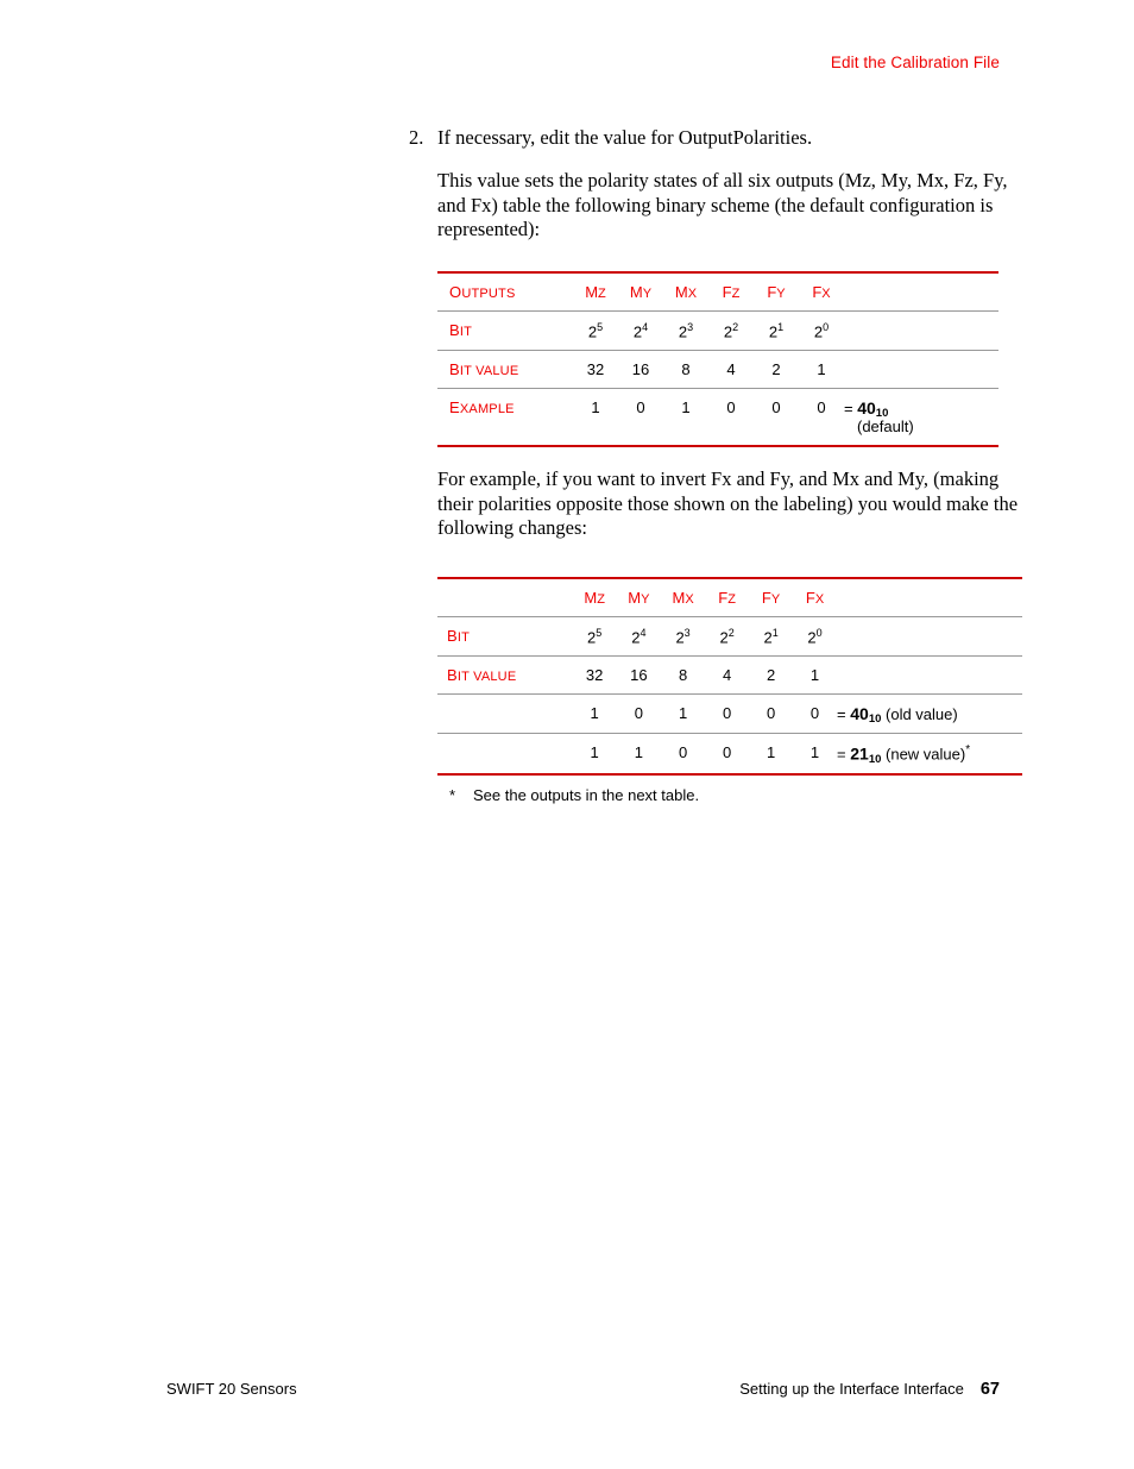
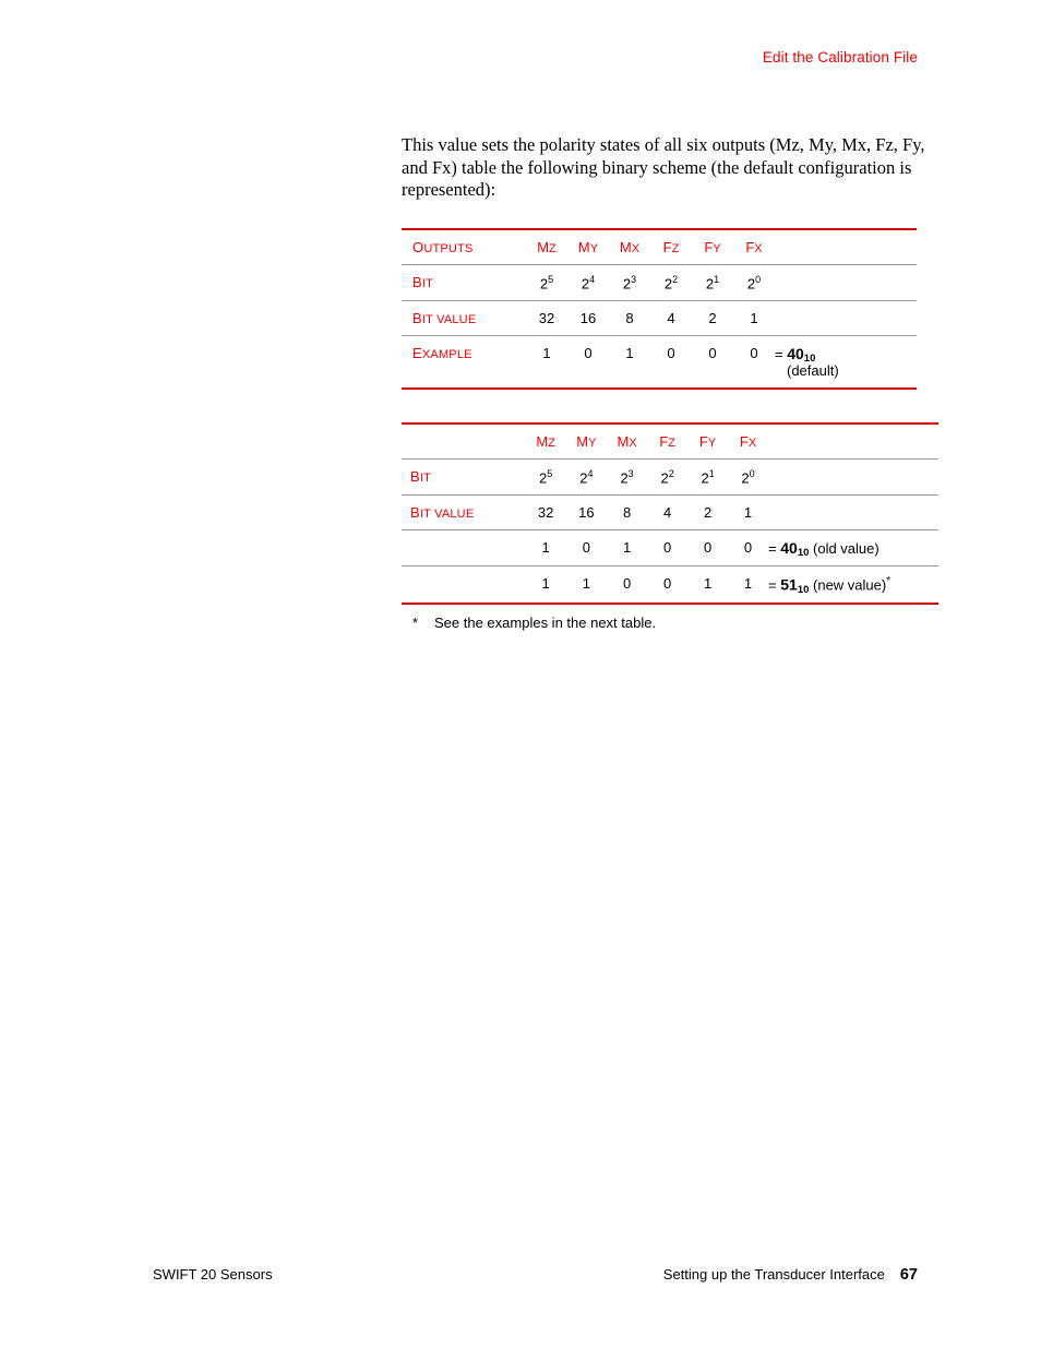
  Edit the Calibration File
- 2.
- If necessary, edit the value for OutputPolarities.
  This value sets the polarity states of all six outputs (Mz, My, Mx, Fz, Fy, and Fx) table the following binary scheme (the default configuration is represented):
  OUTPUTS	MZ	MY	MX	FZ	FY	FX
  BIT	25	24	23	22	21	20
  BIT VALUE	32	16	8	4	2	1
  EXAMPLE	1	0	1	0	0	0	= 4010(default)
- For example, if you want to invert Fx and Fy, and Mx and My, (making their polarities opposite those shown on the labeling) you would make the following changes:
  	MZ	MY	MX	FZ	FY	FX
  BIT	25	24	23	22	21	20
  BIT VALUE	32	16	8	4	2	1
  	1	0	1	0	0	0	= 4010 (old value)
- 	1	1	0	0	1	1	= 2110 (new value)*
+ 	1	1	0	0	1	1	= 5110 (new value)*
- * See the outputs in the next table.
+ * See the examples in the next table.
  SWIFT 20 Sensors
- Setting up the Interface Interface 67
+ Setting up the Transducer Interface 67
